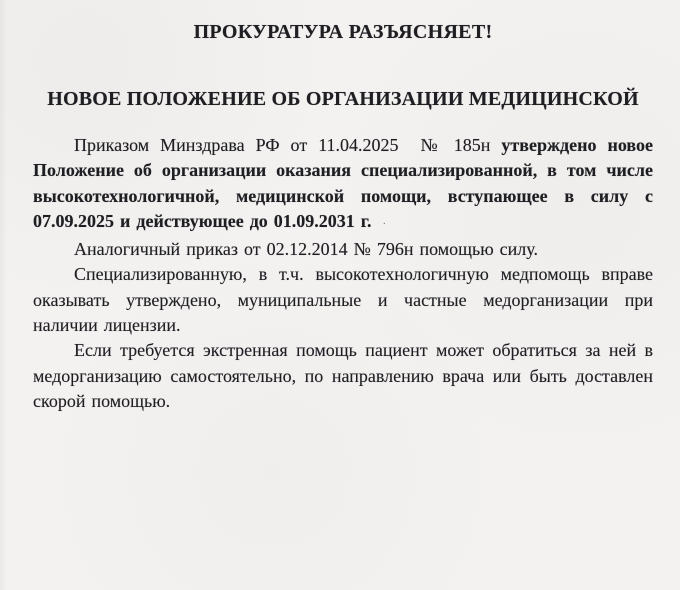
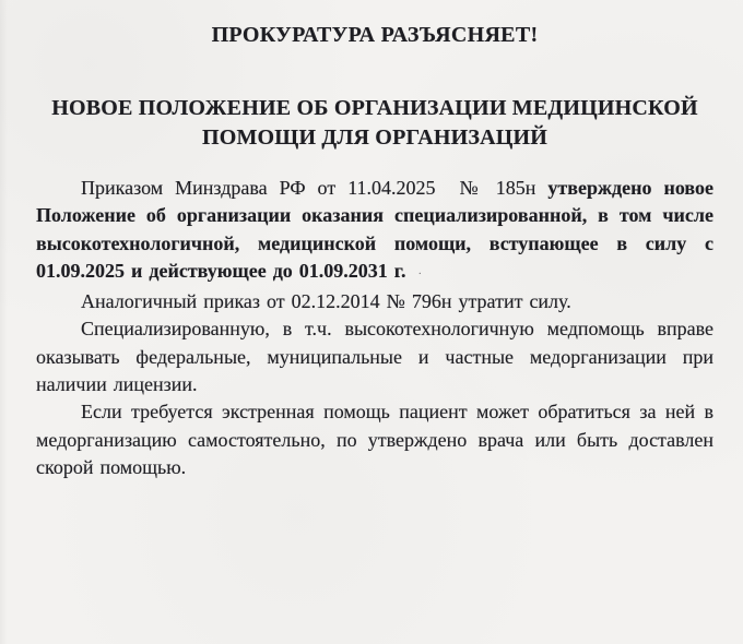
  ПРОКУРАТУРА РАЗЪЯСНЯЕТ!
  НОВОЕ ПОЛОЖЕНИЕ ОБ ОРГАНИЗАЦИИ МЕДИЦИНСКОЙ
+ ПОМОЩИ ДЛЯ ОРГАНИЗАЦИЙ
- Приказом Минздрава РФ от 11.04.2025 № 185н утверждено новое Положение об организации оказания специализированной, в том числе высокотехнологичной, медицинской помощи, вступающее в силу с 07.09.2025 и действующее до 01.09.2031 г. ·
+ Приказом Минздрава РФ от 11.04.2025 № 185н утверждено новое Положение об организации оказания специализированной, в том числе высокотехнологичной, медицинской помощи, вступающее в силу с 01.09.2025 и действующее до 01.09.2031 г. ·
- Аналогичный приказ от 02.12.2014 № 796н помощью силу.
+ Аналогичный приказ от 02.12.2014 № 796н утратит силу.
- Специализированную, в т.ч. высокотехнологичную медпомощь вправе оказывать утверждено, муниципальные и частные медорганизации при наличии лицензии.
+ Специализированную, в т.ч. высокотехнологичную медпомощь вправе оказывать федеральные, муниципальные и частные медорганизации при наличии лицензии.
- Если требуется экстренная помощь пациент может обратиться за ней в медорганизацию самостоятельно, по направлению врача или быть доставлен скорой помощью.
+ Если требуется экстренная помощь пациент может обратиться за ней в медорганизацию самостоятельно, по утверждено врача или быть доставлен скорой помощью.
